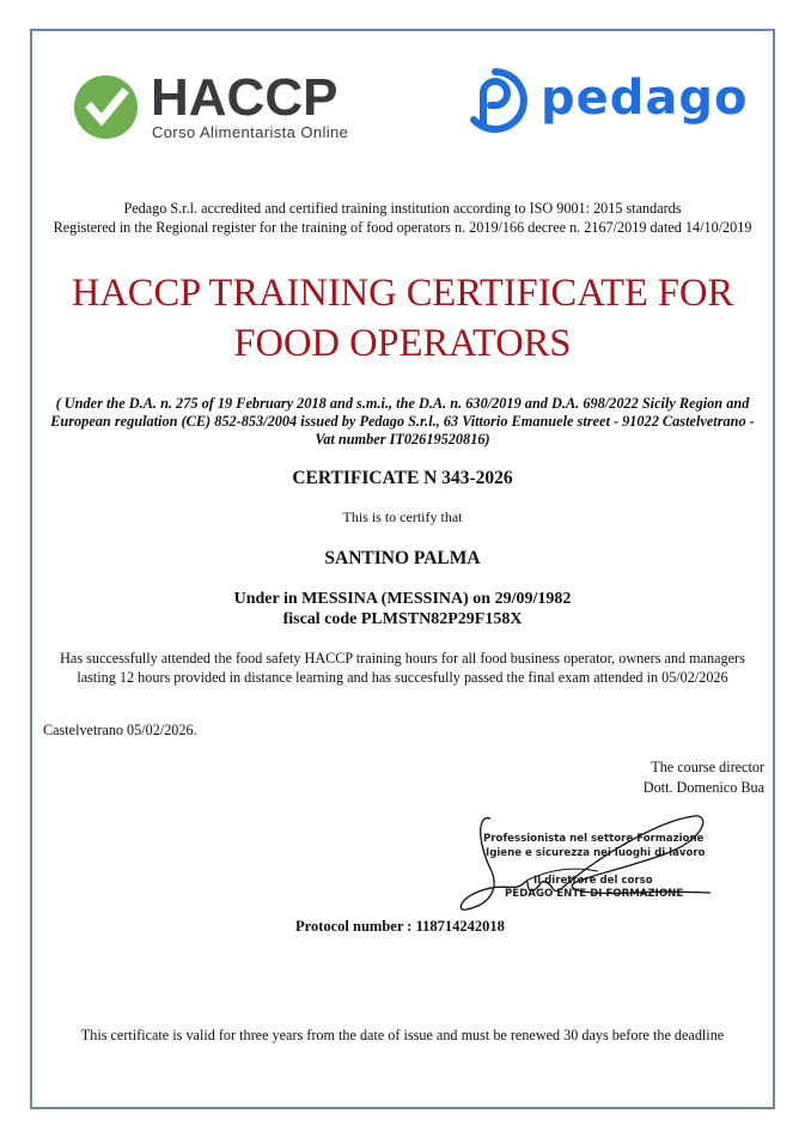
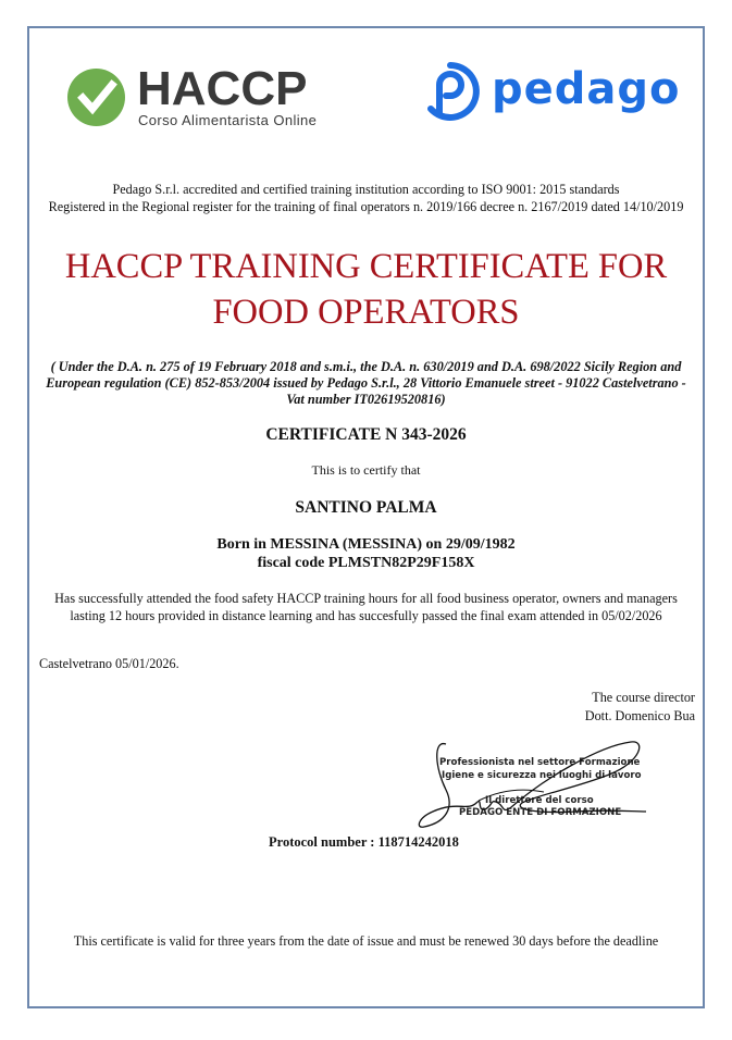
  HACCP
  Corso Alimentarista Online
  pedago
  Pedago S.r.l. accredited and certified training institution according to ISO 9001: 2015 standards
- Registered in the Regional register for the training of food operators n. 2019/166 decree n. 2167/2019 dated 14/10/2019
+ Registered in the Regional register for the training of final operators n. 2019/166 decree n. 2167/2019 dated 14/10/2019
  HACCP TRAINING CERTIFICATE FOR
  FOOD OPERATORS
- ( Under the D.A. n. 275 of 19 February 2018 and s.m.i., the D.A. n. 630/2019 and D.A. 698/2022 Sicily Region and European regulation (CE) 852-853/2004 issued by Pedago S.r.l., 63 Vittorio Emanuele street - 91022 Castelvetrano - Vat number IT02619520816)
+ ( Under the D.A. n. 275 of 19 February 2018 and s.m.i., the D.A. n. 630/2019 and D.A. 698/2022 Sicily Region and European regulation (CE) 852-853/2004 issued by Pedago S.r.l., 28 Vittorio Emanuele street - 91022 Castelvetrano - Vat number IT02619520816)
  CERTIFICATE N 343-2026
  This is to certify that
  SANTINO PALMA
- Under in MESSINA (MESSINA) on 29/09/1982
+ Born in MESSINA (MESSINA) on 29/09/1982
  fiscal code PLMSTN82P29F158X
  Has successfully attended the food safety HACCP training hours for all food business operator, owners and managers
  lasting 12 hours provided in distance learning and has succesfully passed the final exam attended in 05/02/2026
- Castelvetrano 05/02/2026.
+ Castelvetrano 05/01/2026.
  The course director
  Dott. Domenico Bua
  Professionista nel settore Formazioe
  Igiene e sicurezza ne luoghi di lavoro
  Il diretre del corso
  PEDAGO ENTE DRMAZIONE
  Protocol number : 118714242018
  This certificate is valid for three years from the date of issue and must be renewed 30 days before the deadline
